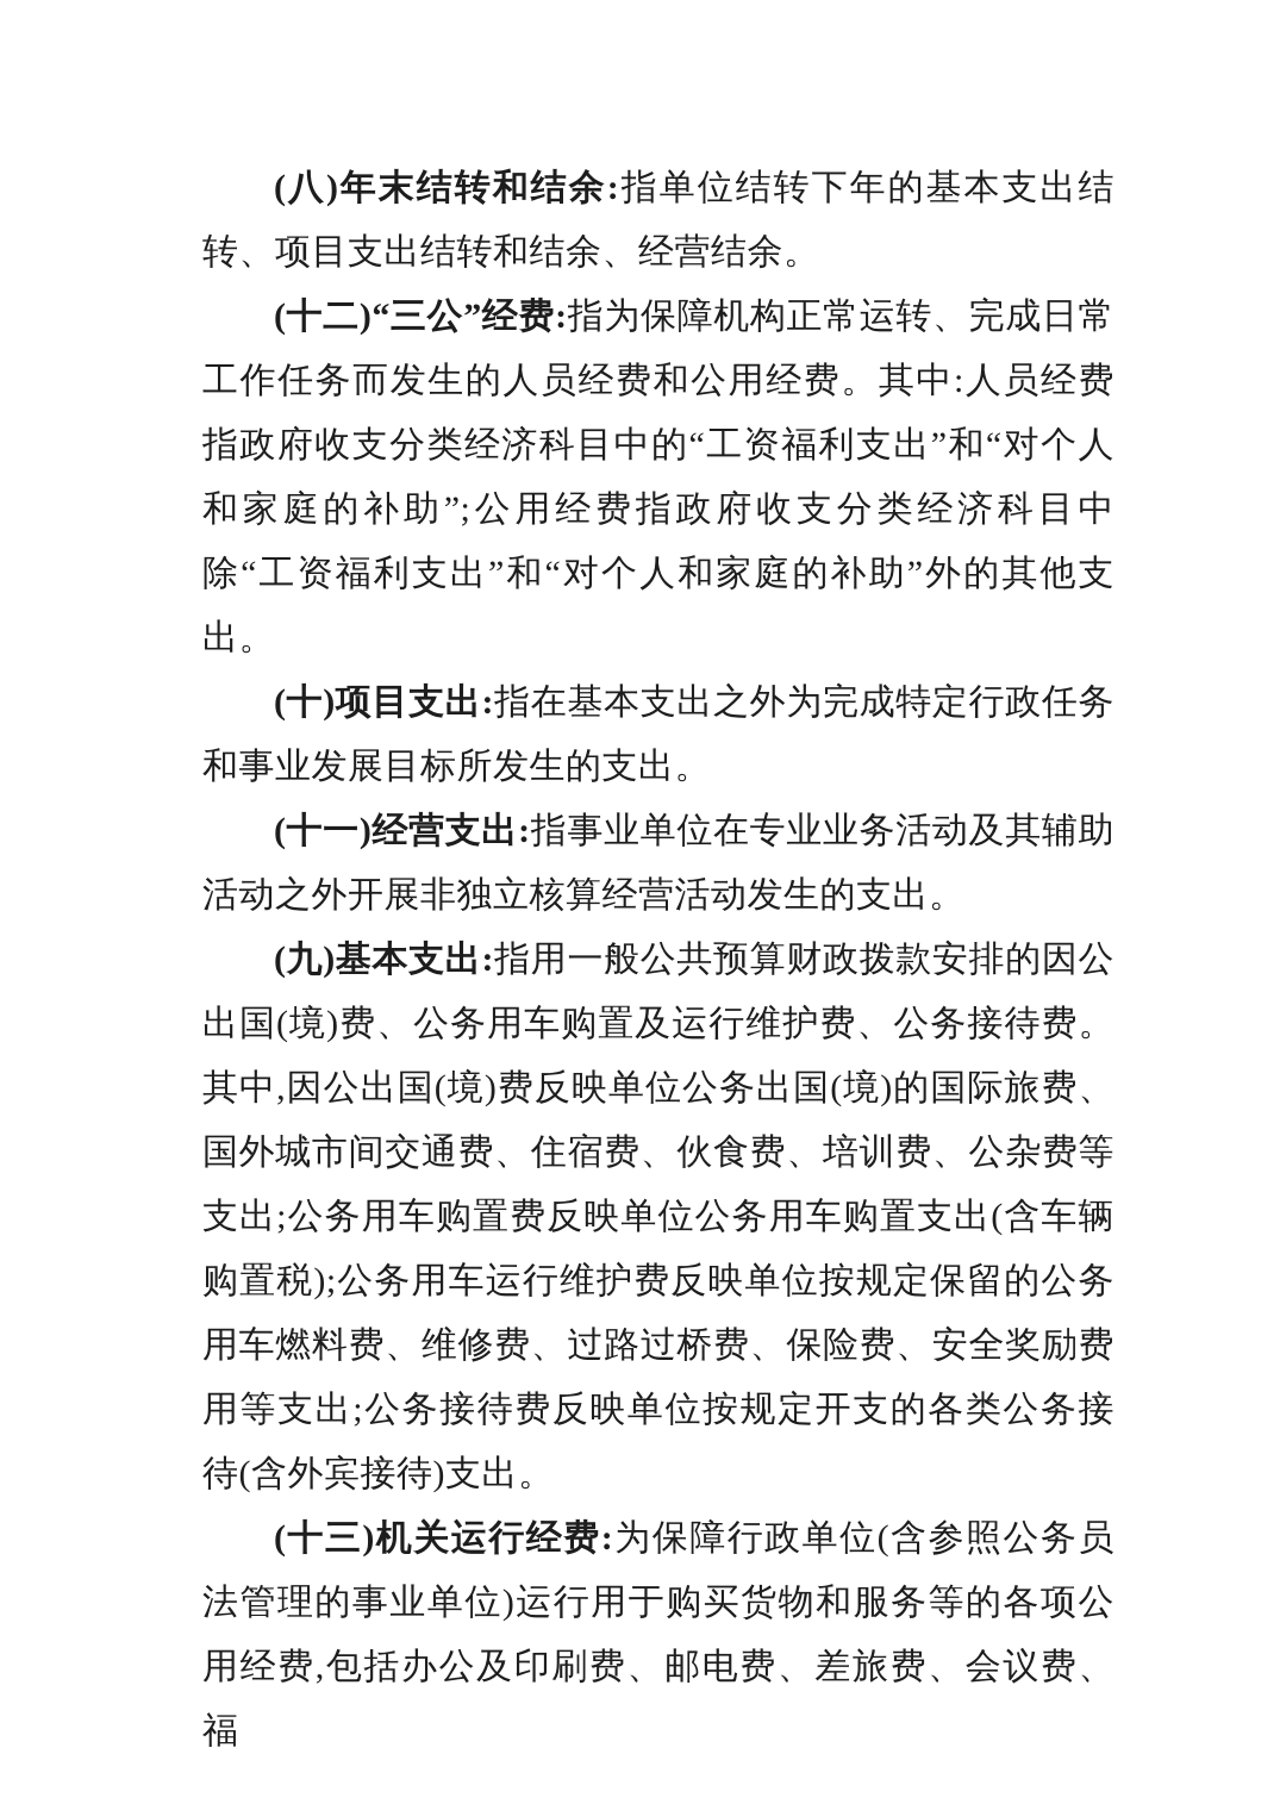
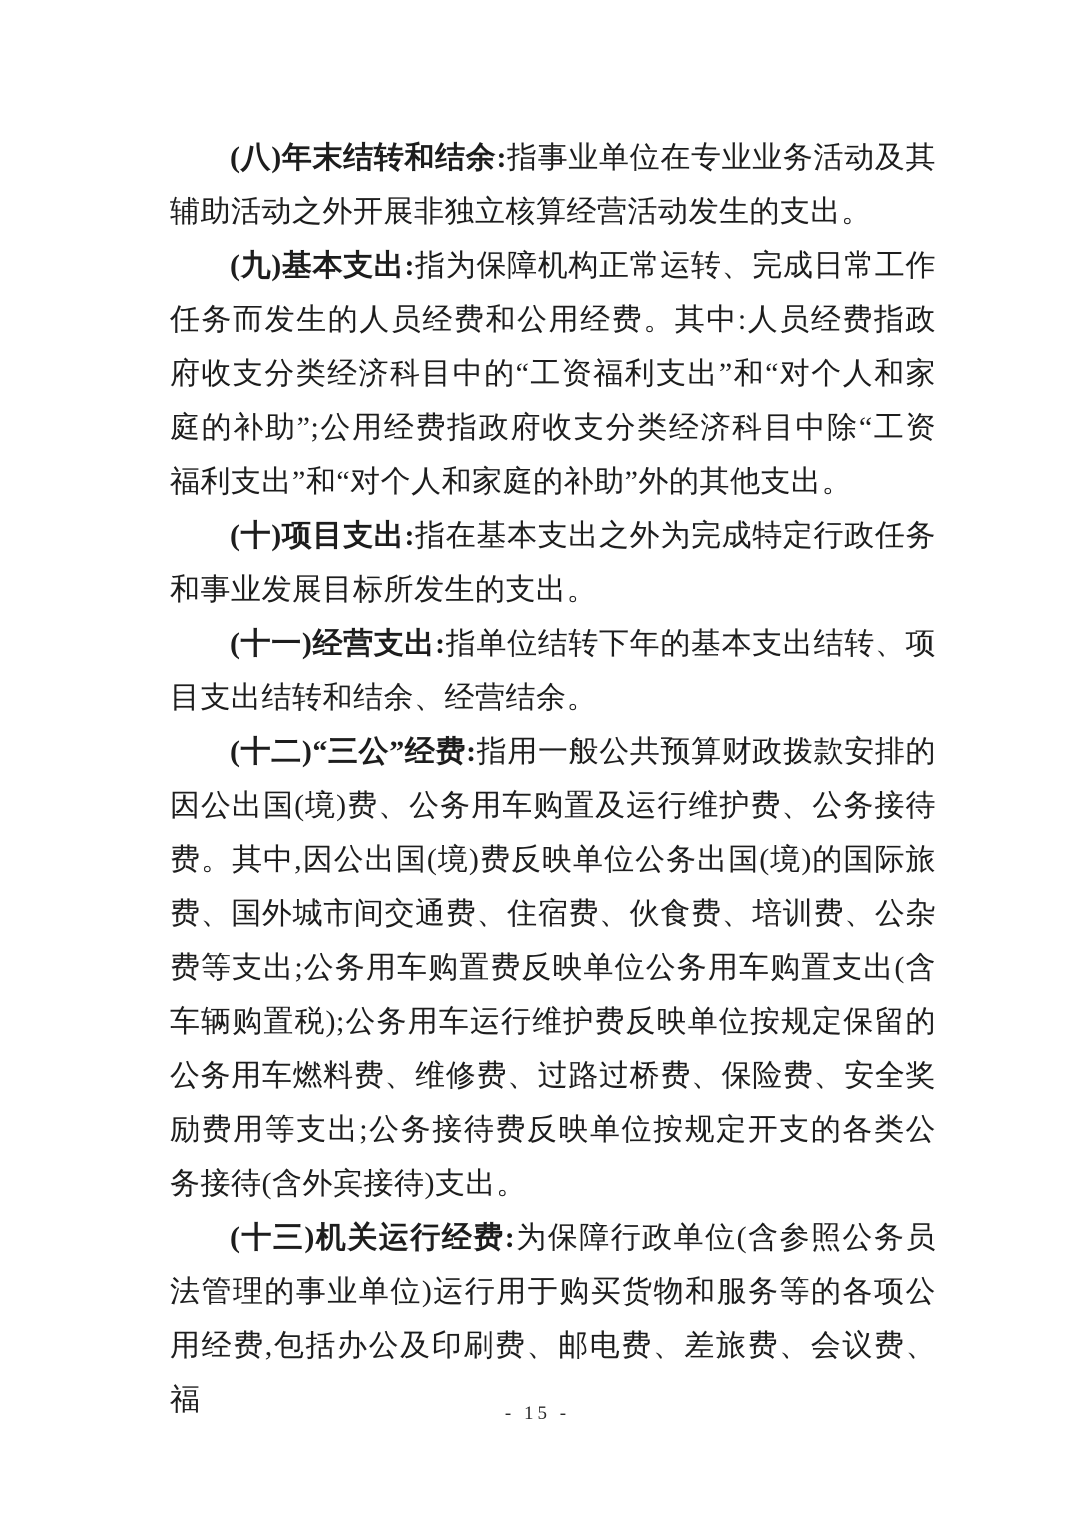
- (八)年末结转和结余:指单位结转下年的基本支出结转、项目支出结转和结余、经营结余。
+ (八)年末结转和结余:指事业单位在专业业务活动及其辅助活动之外开展非独立核算经营活动发生的支出。
- (十二)“三公”经费:指为保障机构正常运转、完成日常工作任务而发生的人员经费和公用经费。其中:人员经费指政府收支分类经济科目中的“工资福利支出”和“对个人和家庭的补助”;公用经费指政府收支分类经济科目中除“工资福利支出”和“对个人和家庭的补助”外的其他支出。
+ (九)基本支出:指为保障机构正常运转、完成日常工作任务而发生的人员经费和公用经费。其中:人员经费指政府收支分类经济科目中的“工资福利支出”和“对个人和家庭的补助”;公用经费指政府收支分类经济科目中除“工资福利支出”和“对个人和家庭的补助”外的其他支出。
  (十)项目支出:指在基本支出之外为完成特定行政任务和事业发展目标所发生的支出。
- (十一)经营支出:指事业单位在专业业务活动及其辅助活动之外开展非独立核算经营活动发生的支出。
+ (十一)经营支出:指单位结转下年的基本支出结转、项目支出结转和结余、经营结余。
- (九)基本支出:指用一般公共预算财政拨款安排的因公出国(境)费、公务用车购置及运行维护费、公务接待费。其中,因公出国(境)费反映单位公务出国(境)的国际旅费、国外城市间交通费、住宿费、伙食费、培训费、公杂费等支出;公务用车购置费反映单位公务用车购置支出(含车辆购置税);公务用车运行维护费反映单位按规定保留的公务用车燃料费、维修费、过路过桥费、保险费、安全奖励费用等支出;公务接待费反映单位按规定开支的各类公务接待(含外宾接待)支出。
+ (十二)“三公”经费:指用一般公共预算财政拨款安排的因公出国(境)费、公务用车购置及运行维护费、公务接待费。其中,因公出国(境)费反映单位公务出国(境)的国际旅费、国外城市间交通费、住宿费、伙食费、培训费、公杂费等支出;公务用车购置费反映单位公务用车购置支出(含车辆购置税);公务用车运行维护费反映单位按规定保留的公务用车燃料费、维修费、过路过桥费、保险费、安全奖励费用等支出;公务接待费反映单位按规定开支的各类公务接待(含外宾接待)支出。
  (十三)机关运行经费:为保障行政单位(含参照公务员法管理的事业单位)运行用于购买货物和服务等的各项公用经费,包括办公及印刷费、邮电费、差旅费、会议费、福
+ - 15 -
